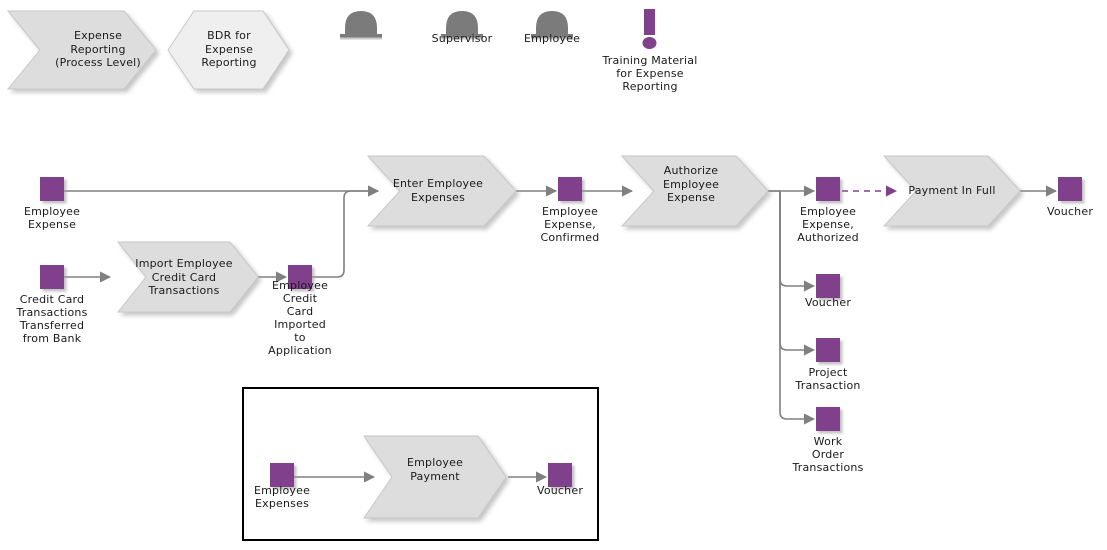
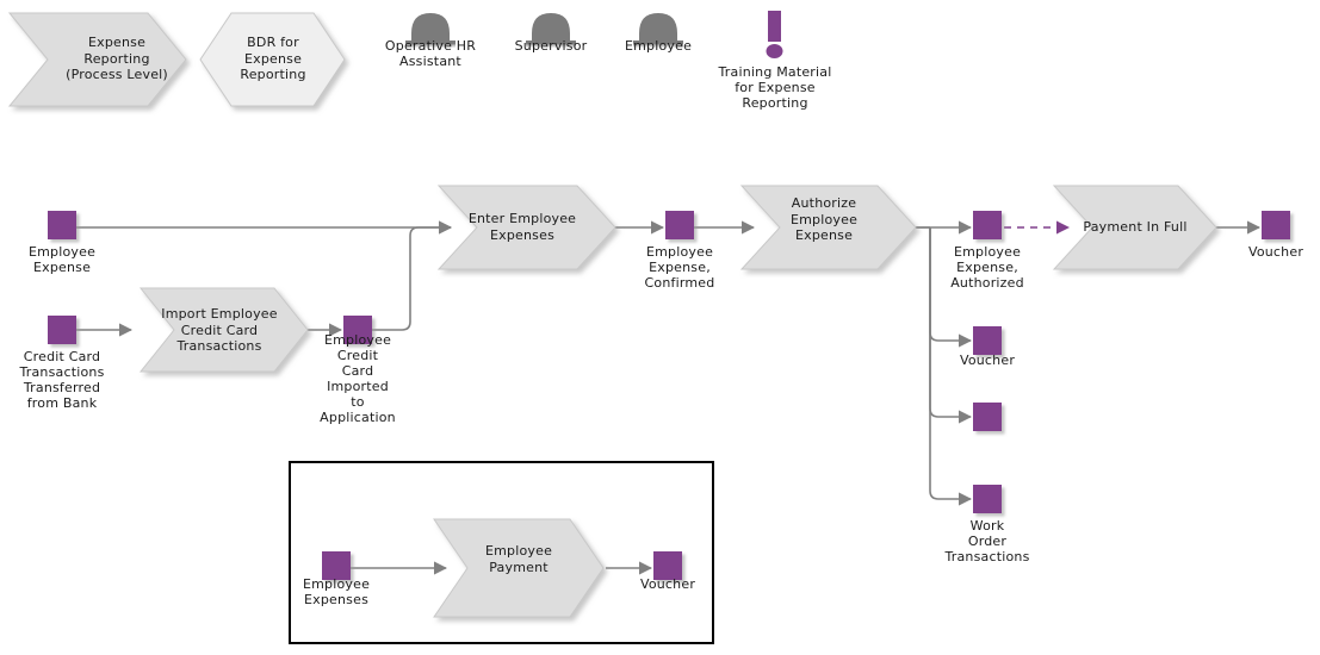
  Expense
  Reporting
  (Process Level)
  BDR for
  Expense
  Reporting
+ Operative HR
+ Assistant
  Supervisor
  Employee
  Training Material
  for Expense
  Reporting
  Import Employee
  Credit Card
  Transactions
  Enter Employee
  Expenses
  Authorize
  Employee
  Expense
  Payment In Full
  Employee
  Expense
  Credit Card
  Transactions
  Transferred
  from Bank
  Employee
  Credit
  Card
  Imported
  to
  Application
  Employee
  Expense,
  Confirmed
  Employee
  Expense,
  Authorized
  Voucher
- Project
- Transaction
  Work
  Order
  Transactions
  Voucher
  Employee
  Payment
  Employee
  Expenses
  Voucher
